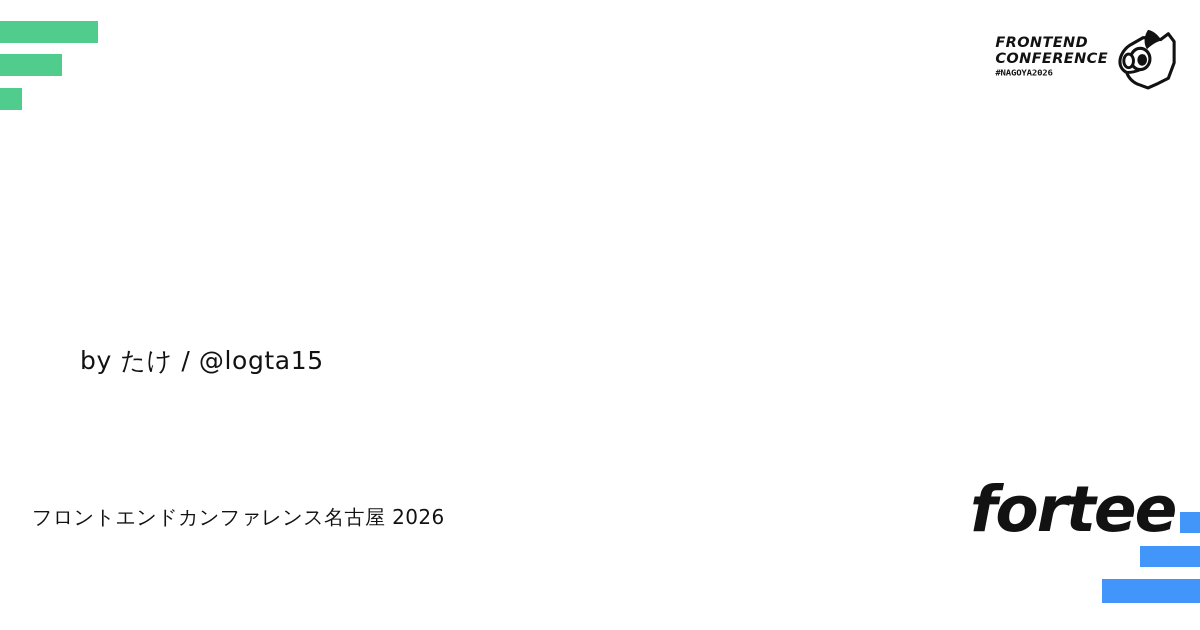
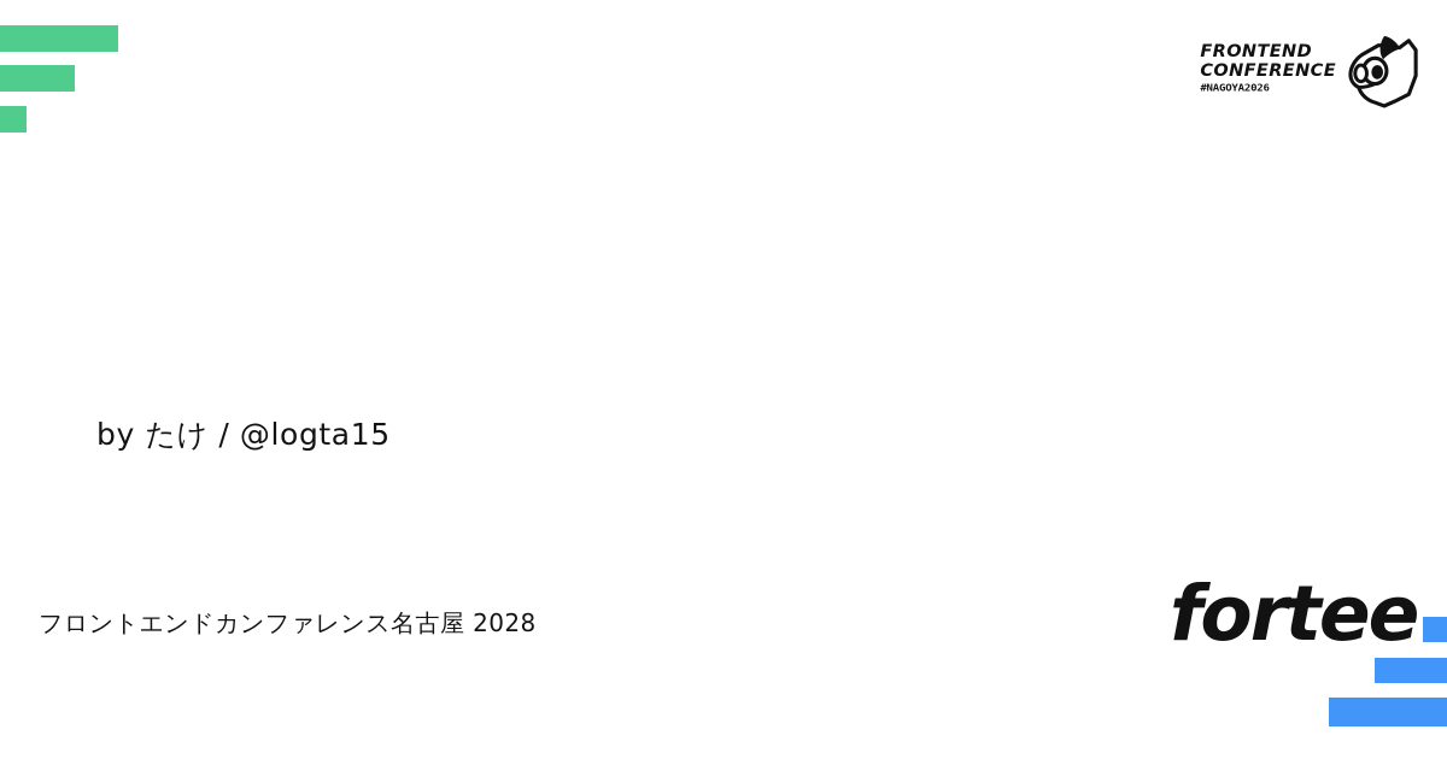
  FRONTEND
  CONFERENCE
  #NAGOYA2026
  by たけ / @logta15
- フロントエンドカンファレンス名古屋 2026
+ フロントエンドカンファレンス名古屋 2028
  fortee
